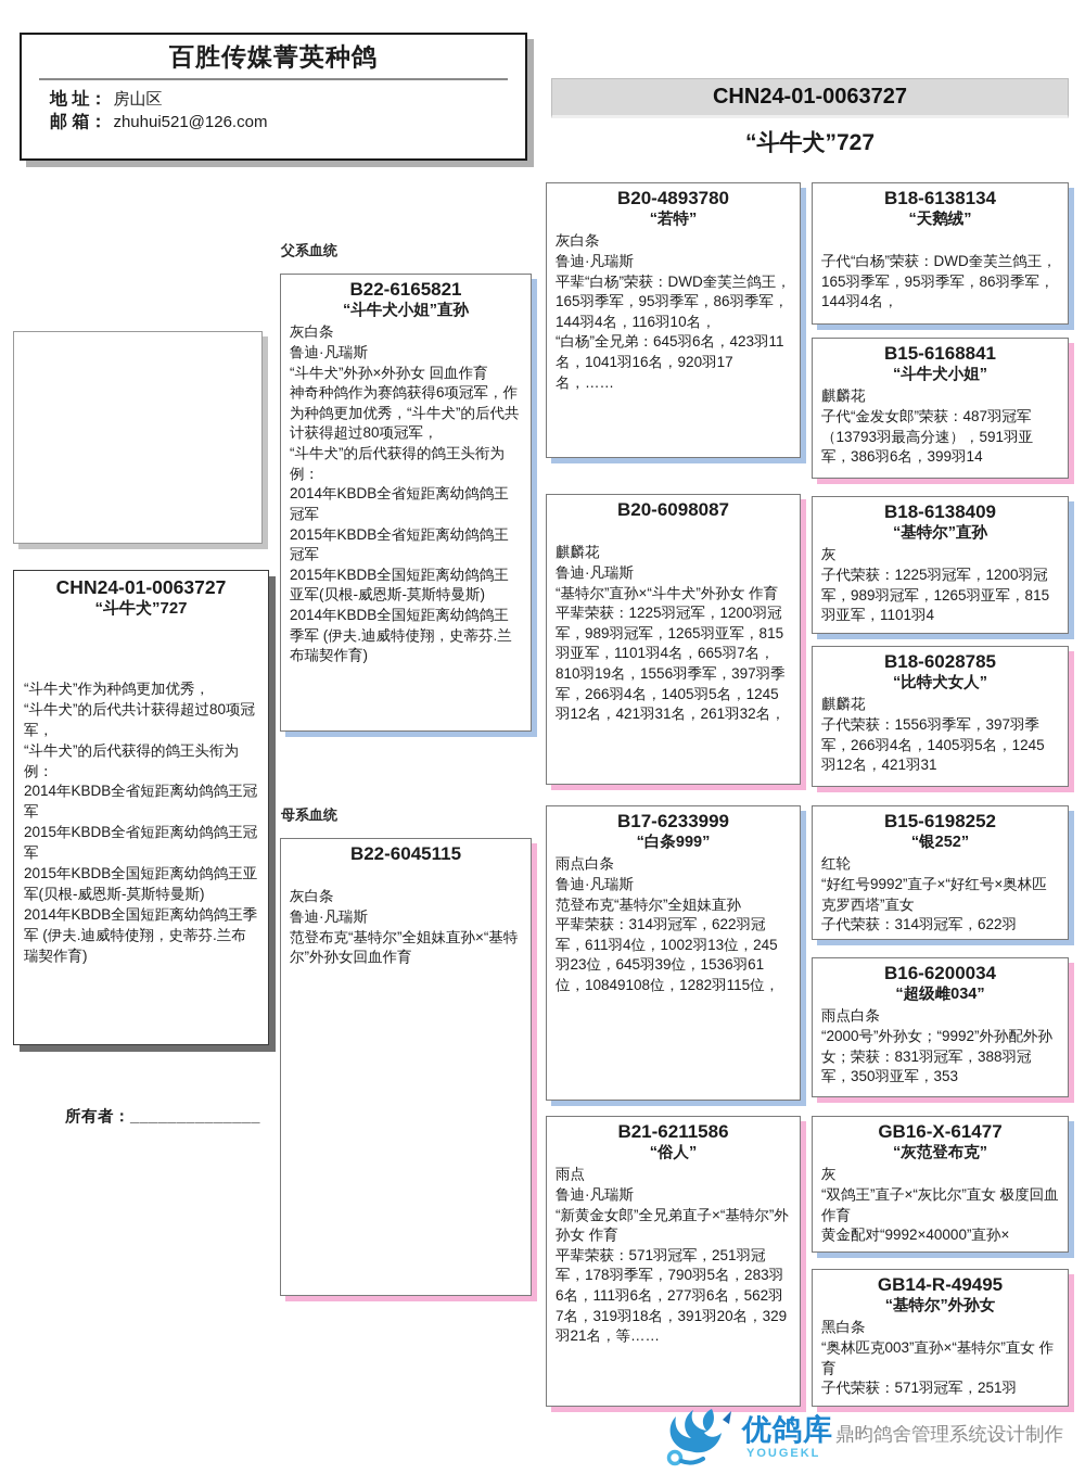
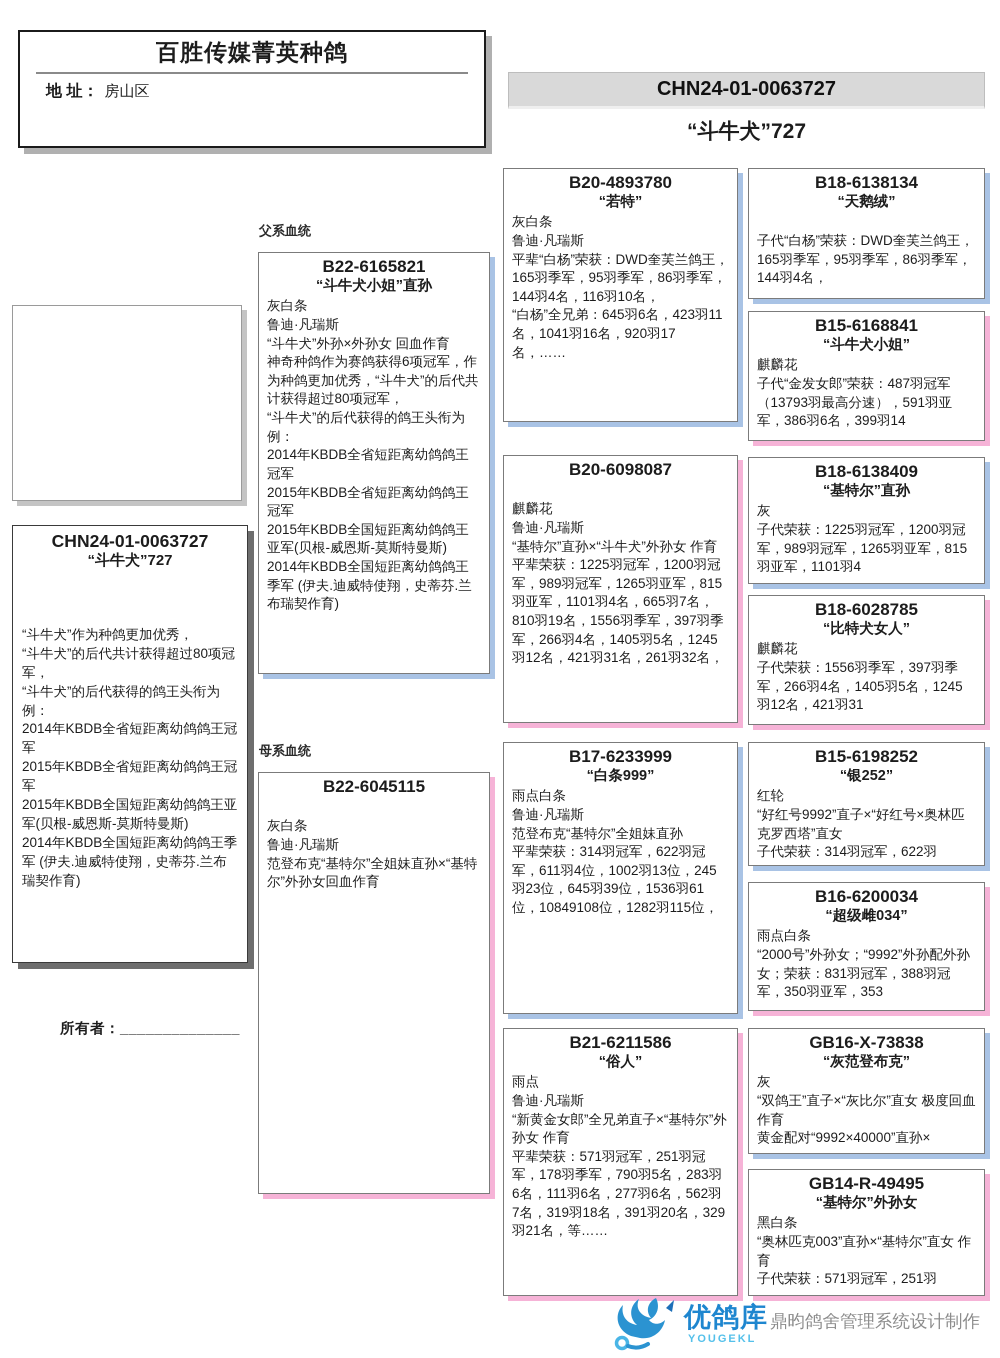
  百胜传媒菁英种鸽
  地 址： 房山区
- 邮 箱： zhuhui521@126.com
  CHN24-01-0063727
  “斗牛犬”727
  CHN24-01-0063727
  “斗牛犬”727
  “斗牛犬”作为种鸽更加优秀，
  “斗牛犬”的后代共计获得超过80项冠军，
  “斗牛犬”的后代获得的鸽王头衔为例：
  2014年KBDB全省短距离幼鸽鸽王冠军
  2015年KBDB全省短距离幼鸽鸽王冠军
  2015年KBDB全国短距离幼鸽鸽王亚军(贝根-威恩斯-莫斯特曼斯)
  2014年KBDB全国短距离幼鸽鸽王季军 (伊夫.迪威特使翔，史蒂芬.兰布瑞契作育)
  所有者：______________
  父系血统
  母系血统
  B22-6165821
  “斗牛犬小姐”直孙
  灰白条
  鲁迪·凡瑞斯
  “斗牛犬”外孙×外孙女 回血作育
  神奇种鸽作为赛鸽获得6项冠军，作为种鸽更加优秀，“斗牛犬”的后代共计获得超过80项冠军，
  “斗牛犬”的后代获得的鸽王头衔为例：
  2014年KBDB全省短距离幼鸽鸽王冠军
  2015年KBDB全省短距离幼鸽鸽王冠军
  2015年KBDB全国短距离幼鸽鸽王亚军(贝根-威恩斯-莫斯特曼斯)
  2014年KBDB全国短距离幼鸽鸽王季军 (伊夫.迪威特使翔，史蒂芬.兰布瑞契作育)
  B22-6045115
  灰白条
  鲁迪·凡瑞斯
  范登布克“基特尔”全姐妹直孙×“基特尔”外孙女回血作育
  B20-4893780
  “若特”
  灰白条
  鲁迪·凡瑞斯
  平辈“白杨”荣获：DWD奎芙兰鸽王，165羽季军，95羽季军，86羽季军，144羽4名，116羽10名，
  “白杨”全兄弟：645羽6名，423羽11名，1041羽16名，920羽17名，……
  B20-6098087
  麒麟花
  鲁迪·凡瑞斯
  “基特尔”直孙×“斗牛犬”外孙女 作育
  平辈荣获：1225羽冠军，1200羽冠军，989羽冠军，1265羽亚军，815羽亚军，1101羽4名，665羽7名，810羽19名，1556羽季军，397羽季军，266羽4名，1405羽5名，1245羽12名，421羽31名，261羽32名，
  B17-6233999
  “白条999”
  雨点白条
  鲁迪·凡瑞斯
  范登布克“基特尔”全姐妹直孙
  平辈荣获：314羽冠军，622羽冠军，611羽4位，1002羽13位，245羽23位，645羽39位，1536羽61位，10849108位，1282羽115位，
  B21-6211586
  “俗人”
  雨点
  鲁迪·凡瑞斯
  “新黄金女郎”全兄弟直子×“基特尔”外孙女 作育
  平辈荣获：571羽冠军，251羽冠军，178羽季军，790羽5名，283羽6名，111羽6名，277羽6名，562羽7名，319羽18名，391羽20名，329羽21名，等……
  B18-6138134
  “天鹅绒”
  子代“白杨”荣获：DWD奎芙兰鸽王，165羽季军，95羽季军，86羽季军，144羽4名，
  B15-6168841
  “斗牛犬小姐”
  麒麟花
  子代“金发女郎”荣获：487羽冠军（13793羽最高分速），591羽亚军，386羽6名，399羽14
  B18-6138409
  “基特尔”直孙
  灰
  子代荣获：1225羽冠军，1200羽冠军，989羽冠军，1265羽亚军，815羽亚军，1101羽4
  B18-6028785
  “比特犬女人”
  麒麟花
  子代荣获：1556羽季军，397羽季军，266羽4名，1405羽5名，1245羽12名，421羽31
  B15-6198252
  “银252”
  红轮
  “好红号9992”直子×“好红号×奥林匹克罗西塔”直女
  子代荣获：314羽冠军，622羽
  B16-6200034
  “超级雌034”
  雨点白条
  “2000号”外孙女；“9992”外孙配外孙女；荣获：831羽冠军，388羽冠军，350羽亚军，353
- GB16-X-61477
+ GB16-X-73838
  “灰范登布克”
  灰
  “双鸽王”直子×“灰比尔”直女 极度回血作育
  黄金配对“9992×40000”直孙×
  GB14-R-49495
  “基特尔”外孙女
  黑白条
  “奥林匹克003”直孙×“基特尔”直女 作育
  子代荣获：571羽冠军，251羽
  优鸽库
  YOUGEKL
  鼎昀鸽舍管理系统设计制作
